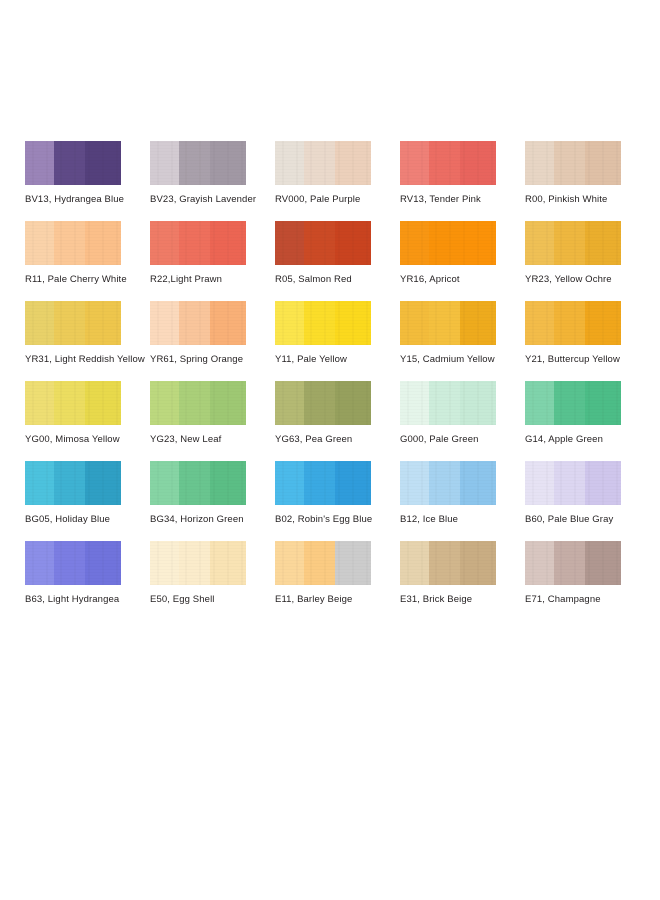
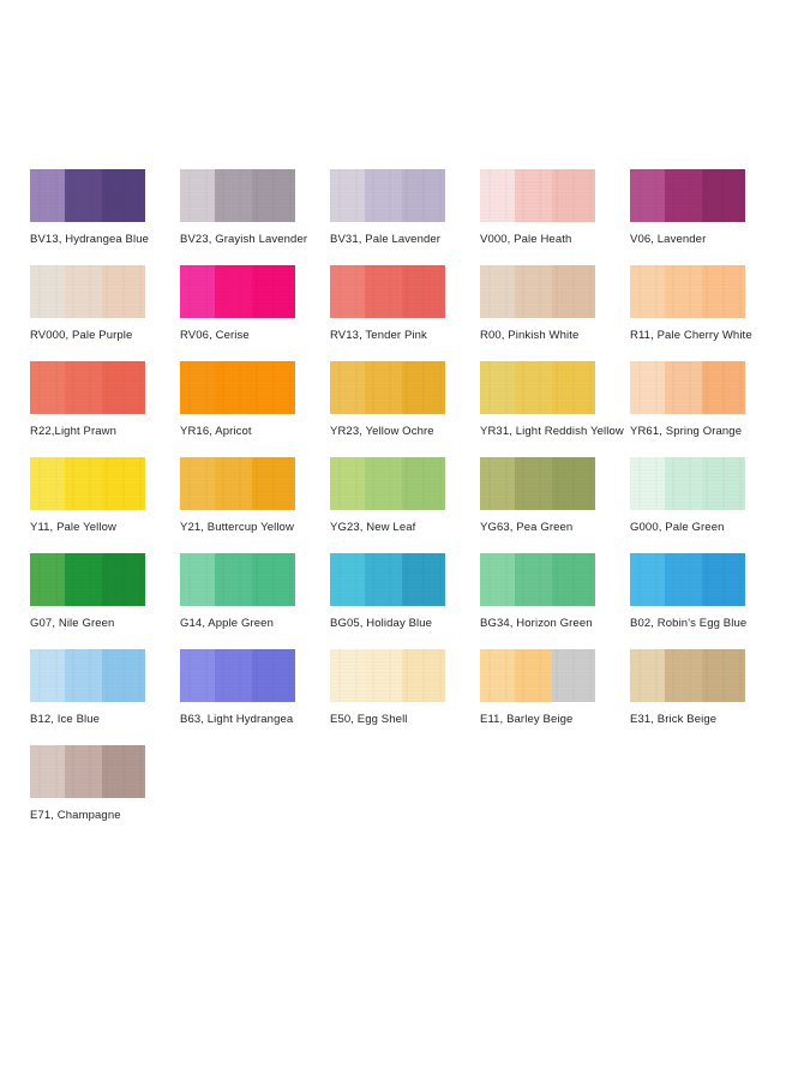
  BV13, Hydrangea Blue
  BV23, Grayish Lavender
+ BV31, Pale Lavender
+ V000, Pale Heath
+ V06, Lavender
  RV000, Pale Purple
+ RV06, Cerise
  RV13, Tender Pink
  R00, Pinkish White
  R11, Pale Cherry White
  R22,Light Prawn
- R05, Salmon Red
  YR16, Apricot
  YR23, Yellow Ochre
  YR31, Light Reddish Yellow
  YR61, Spring Orange
  Y11, Pale Yellow
- Y15, Cadmium Yellow
  Y21, Buttercup Yellow
- YG00, Mimosa Yellow
  YG23, New Leaf
  YG63, Pea Green
  G000, Pale Green
+ G07, Nile Green
  G14, Apple Green
  BG05, Holiday Blue
  BG34, Horizon Green
  B02, Robin's Egg Blue
  B12, Ice Blue
- B60, Pale Blue Gray
  B63, Light Hydrangea
  E50, Egg Shell
  E11, Barley Beige
  E31, Brick Beige
  E71, Champagne
